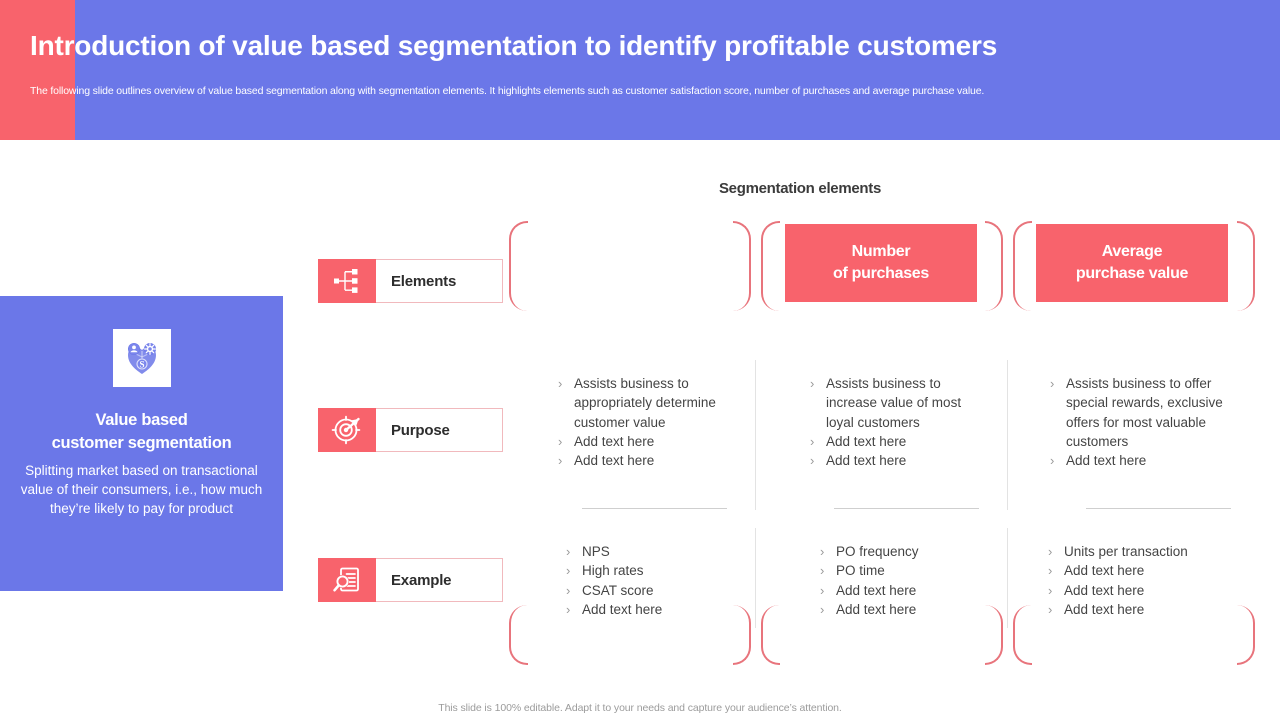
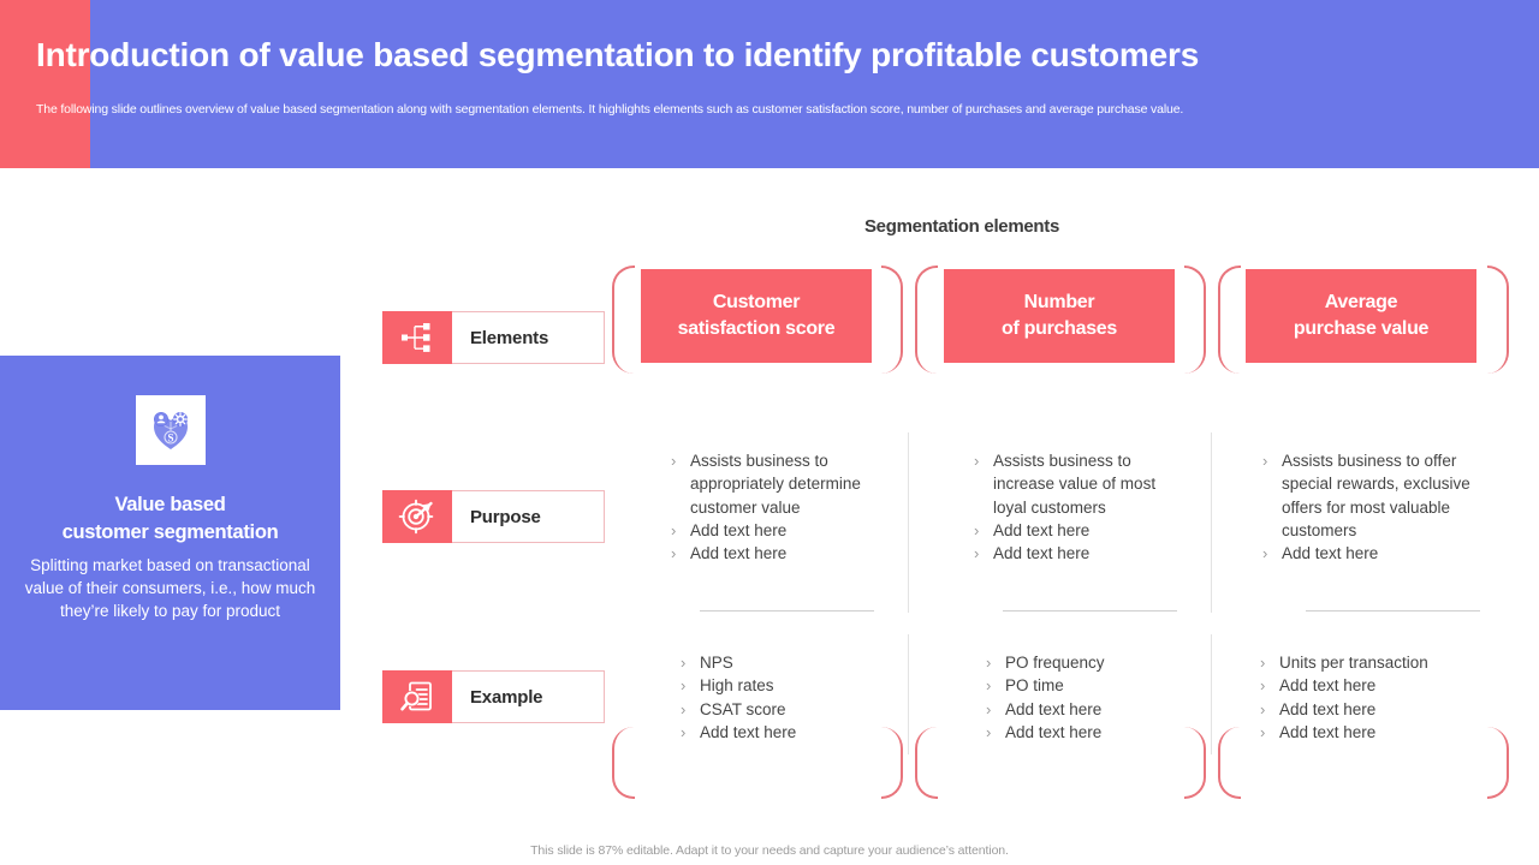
  Introduction of value based segmentation to identify profitable customers
  The following slide outlines overview of value based segmentation along with segmentation elements. It highlights elements such as customer satisfaction score, number of purchases and average purchase value.
  S
  Value based
  customer segmentation
  Splitting market based on transactional value of their consumers, i.e., how much they’re likely to pay for product
  Segmentation elements
+ Customer
+ satisfaction score
  Number
  of purchases
  Average
  purchase value
  Elements
  Purpose
  Example
  ›
  Assists business to appropriately determine customer value
  ›
  Add text here
  ›
  Add text here
  ›
  Assists business to increase value of most loyal customers
  ›
  Add text here
  ›
  Add text here
  ›
  Assists business to offer special rewards, exclusive offers for most valuable customers
  ›
  Add text here
  ›
  NPS
  ›
  High rates
  ›
  CSAT score
  ›
  Add text here
  ›
  PO frequency
  ›
  PO time
  ›
  Add text here
  ›
  Add text here
  ›
  Units per transaction
  ›
  Add text here
  ›
  Add text here
  ›
  Add text here
- This slide is 100% editable. Adapt it to your needs and capture your audience’s attention.
+ This slide is 87% editable. Adapt it to your needs and capture your audience’s attention.
